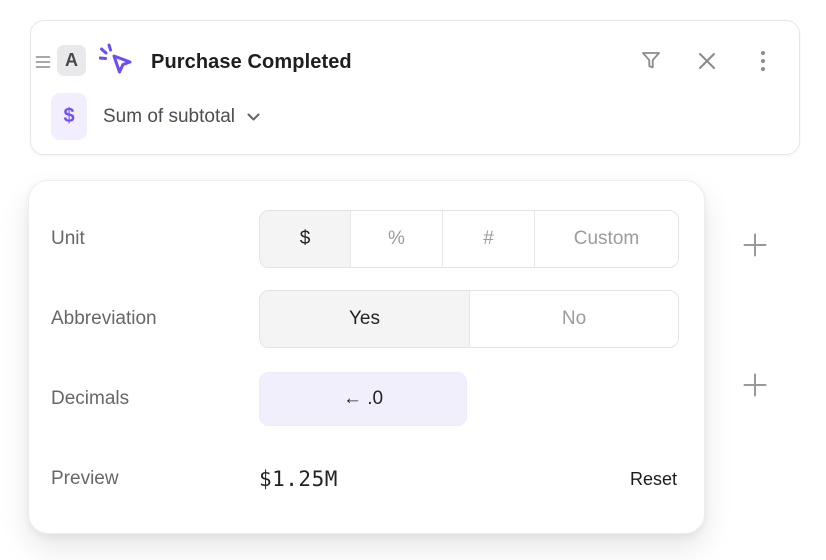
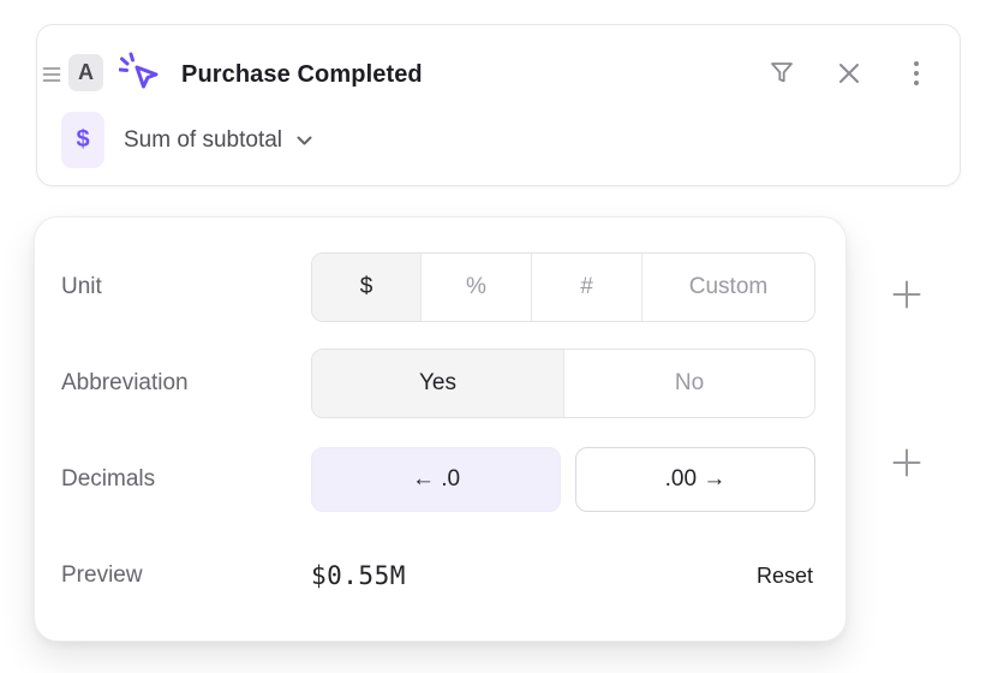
  A
  Purchase Completed
  $
  Sum of subtotal
  Unit
  $
  %
  #
  Custom
  Abbreviation
  Yes
  No
  Decimals
  ← .0
+ .00 →
  Preview
- $1.25M
+ $0.55M
  Reset
